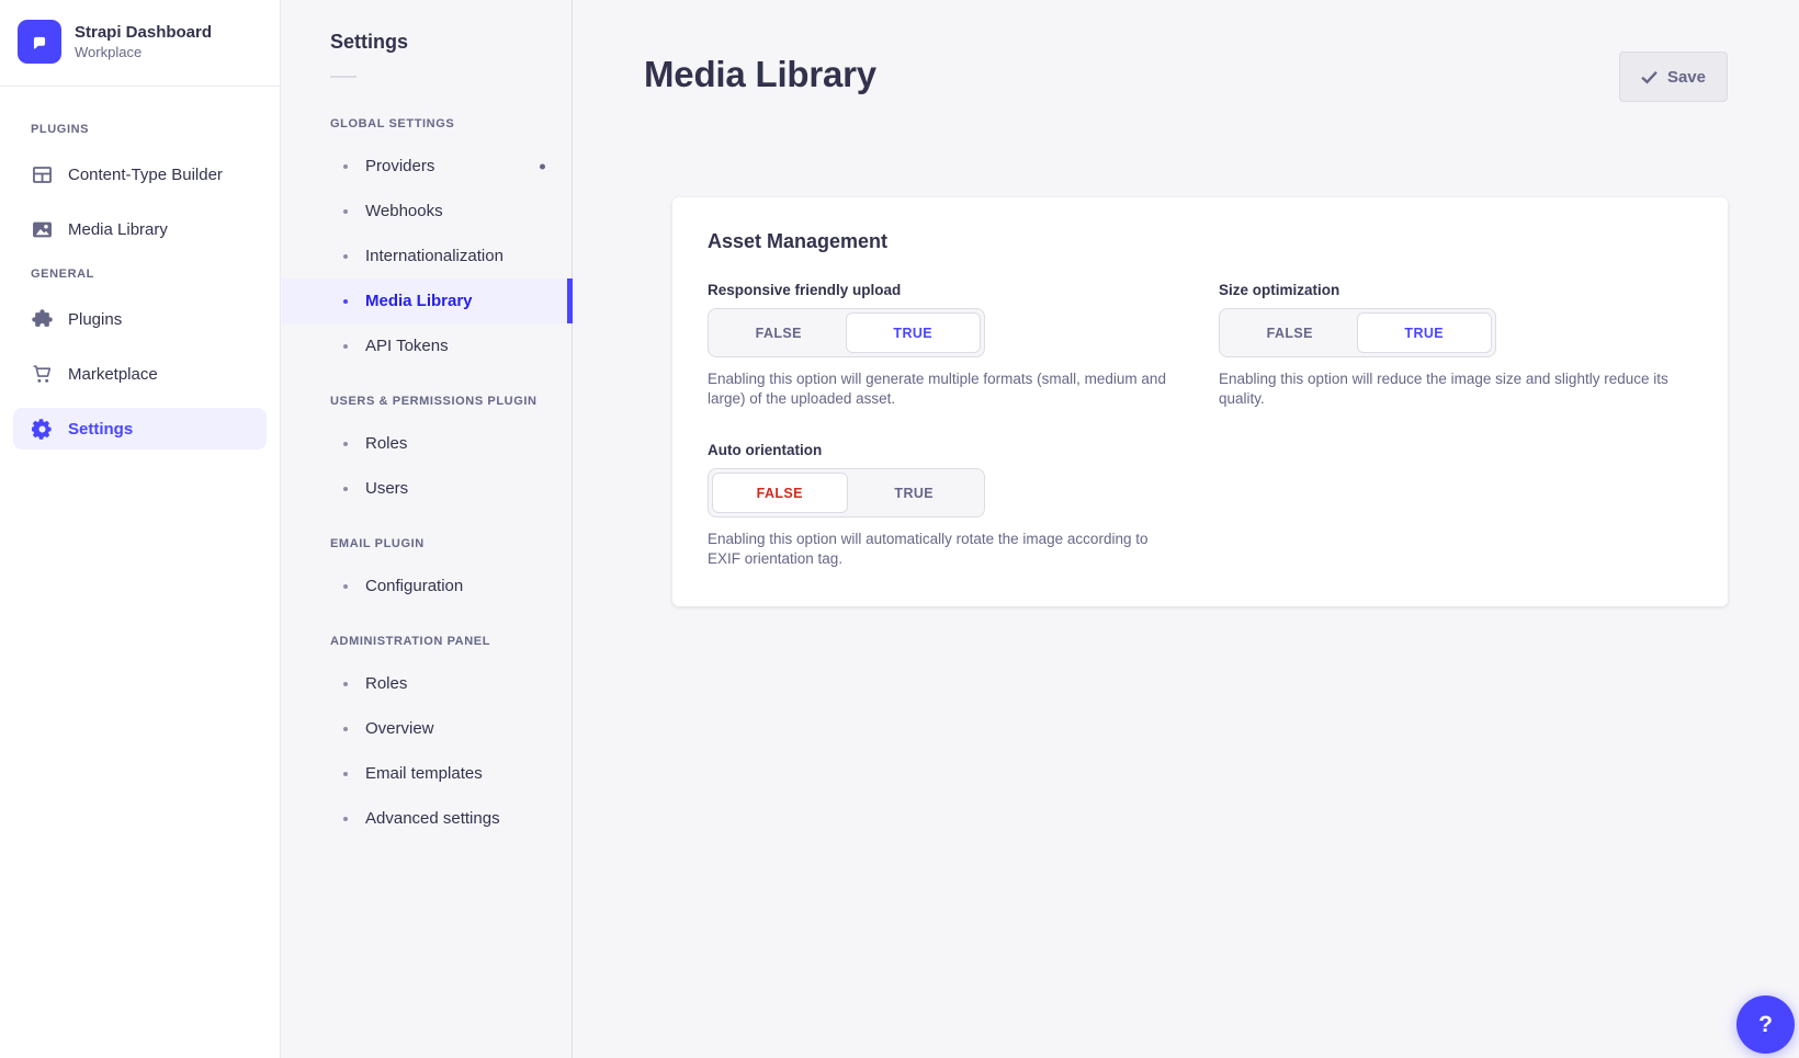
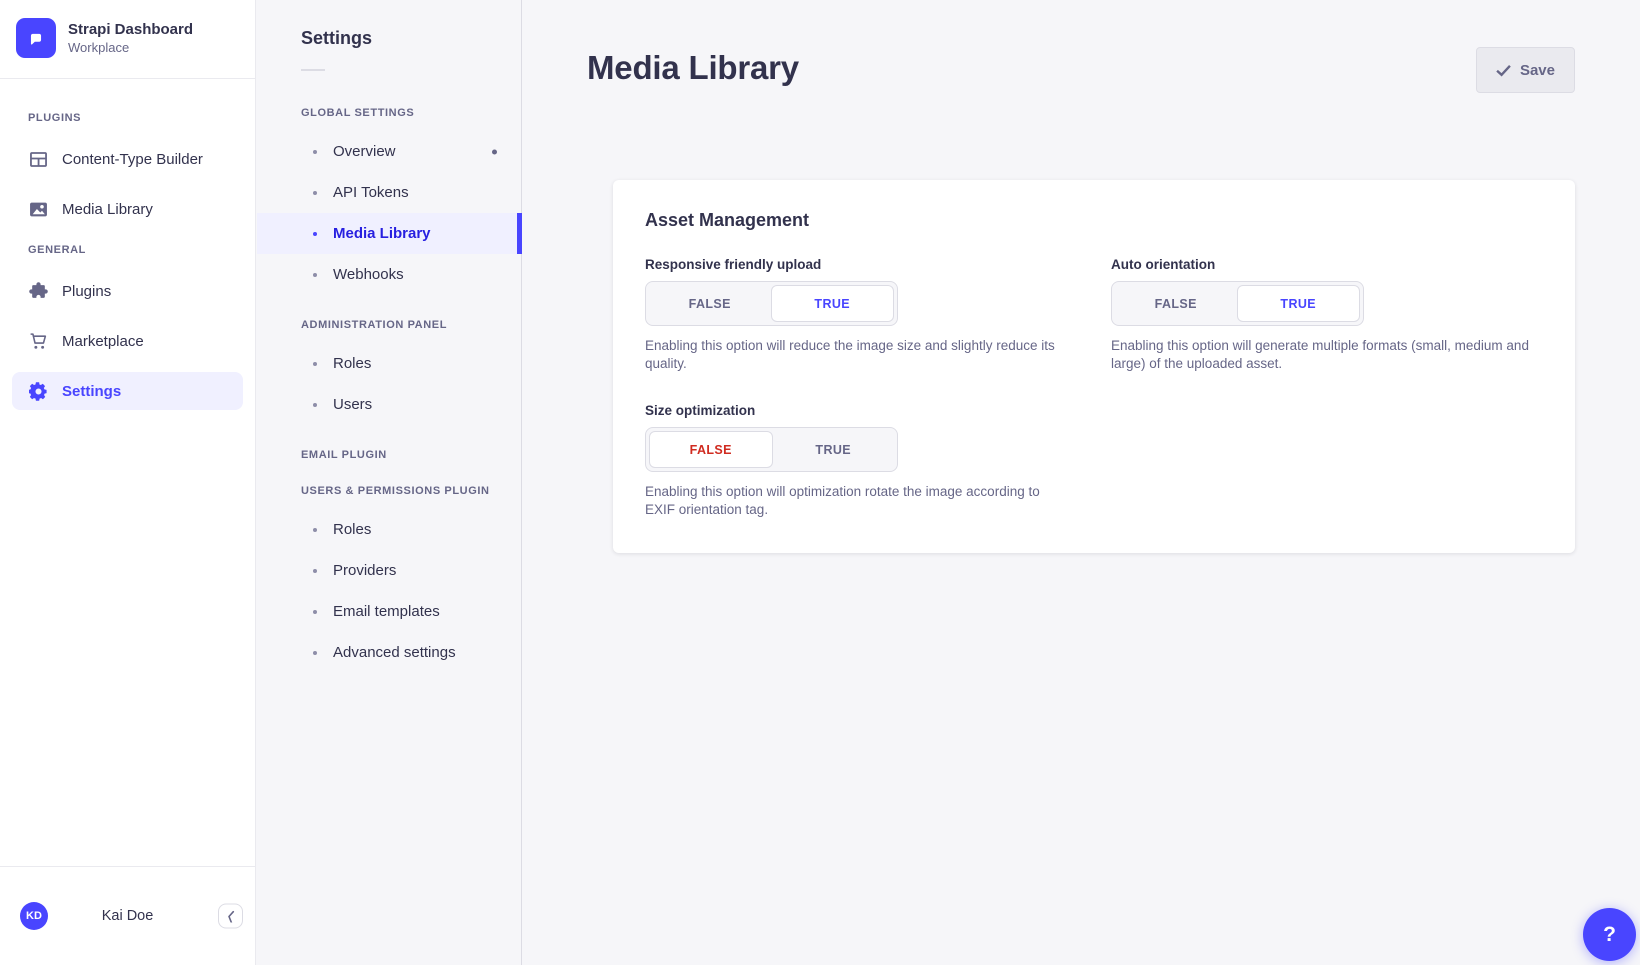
  Strapi Dashboard
  Workplace
  PLUGINS
  Content-Type Builder
  Media Library
  GENERAL
  Plugins
  Marketplace
  Settings
+ KD
+ Kai Doe
  Settings
  GLOBAL SETTINGS
- Providers
+ Overview
- Webhooks
+ API Tokens
- Internationalization
  Media Library
- API Tokens
+ Webhooks
- USERS & PERMISSIONS PLUGIN
+ ADMINISTRATION PANEL
  Roles
  Users
  EMAIL PLUGIN
- Configuration
- ADMINISTRATION PANEL
+ USERS & PERMISSIONS PLUGIN
  Roles
- Overview
+ Providers
  Email templates
  Advanced settings
  Media Library
  Save
  Asset Management
  Responsive friendly upload
  FALSE
  TRUE
- Enabling this option will generate multiple formats (small, medium and large) of the uploaded asset.
+ Enabling this option will reduce the image size and slightly reduce its quality.
- Size optimization
+ Auto orientation
  FALSE
  TRUE
- Enabling this option will reduce the image size and slightly reduce its quality.
+ Enabling this option will generate multiple formats (small, medium and large) of the uploaded asset.
- Auto orientation
+ Size optimization
  FALSE
  TRUE
- Enabling this option will automatically rotate the image according to EXIF orientation tag.
+ Enabling this option will optimization rotate the image according to EXIF orientation tag.
  ?
